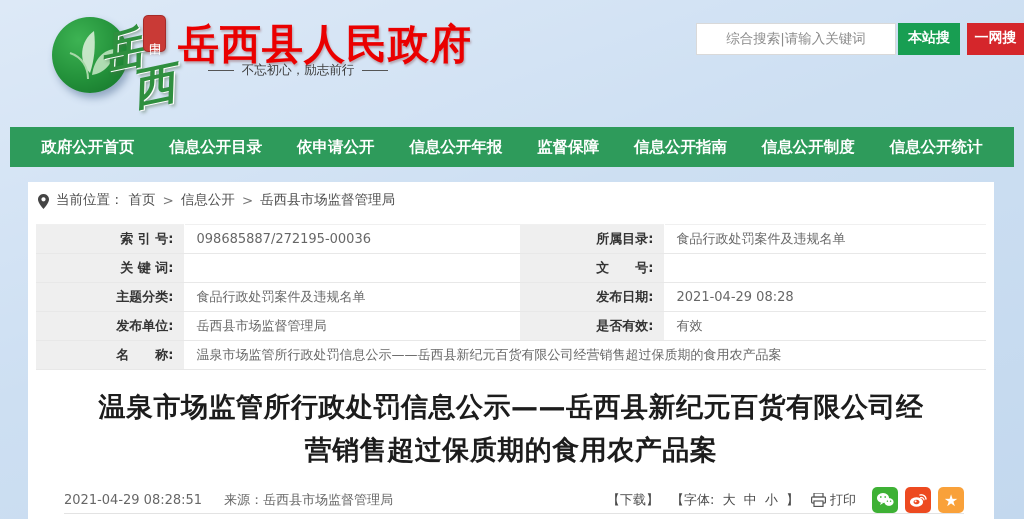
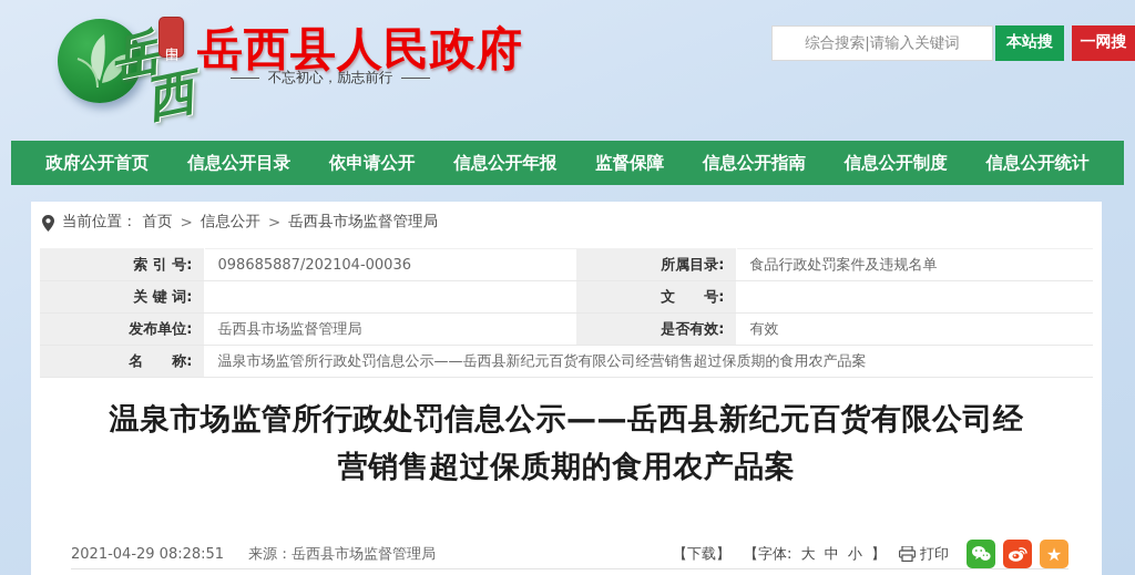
  岳西县人民政府
  不忘初心，励志前行
  综合搜索|请输入关键词
  本站搜
  一网搜
  政府公开首页
  信息公开目录
  依申请公开
  信息公开年报
  监督保障
  信息公开指南
  信息公开制度
  信息公开统计
  当前位置：
  首页
  >
  信息公开
  >
  岳西县市场监督管理局
- 索 引 号:	098685887/272195-00036	所属目录:	食品行政处罚案件及违规名单
+ 索 引 号:	098685887/202104-00036	所属目录:	食品行政处罚案件及违规名单
  关 键 词:		文 号:
- 主题分类:	食品行政处罚案件及违规名单	发布日期:	2021-04-29 08:28
  发布单位:	岳西县市场监督管理局	是否有效:	有效
  名 称:	温泉市场监管所行政处罚信息公示——岳西县新纪元百货有限公司经营销售超过保质期的食用农产品案
  温泉市场监管所行政处罚信息公示——岳西县新纪元百货有限公司经营销售超过保质期的食用农产品案
  2021-04-29 08:28:51
  来源：岳西县市场监督管理局
  【下载】
  【字体: 大 中 小 】
  打印
  ★
